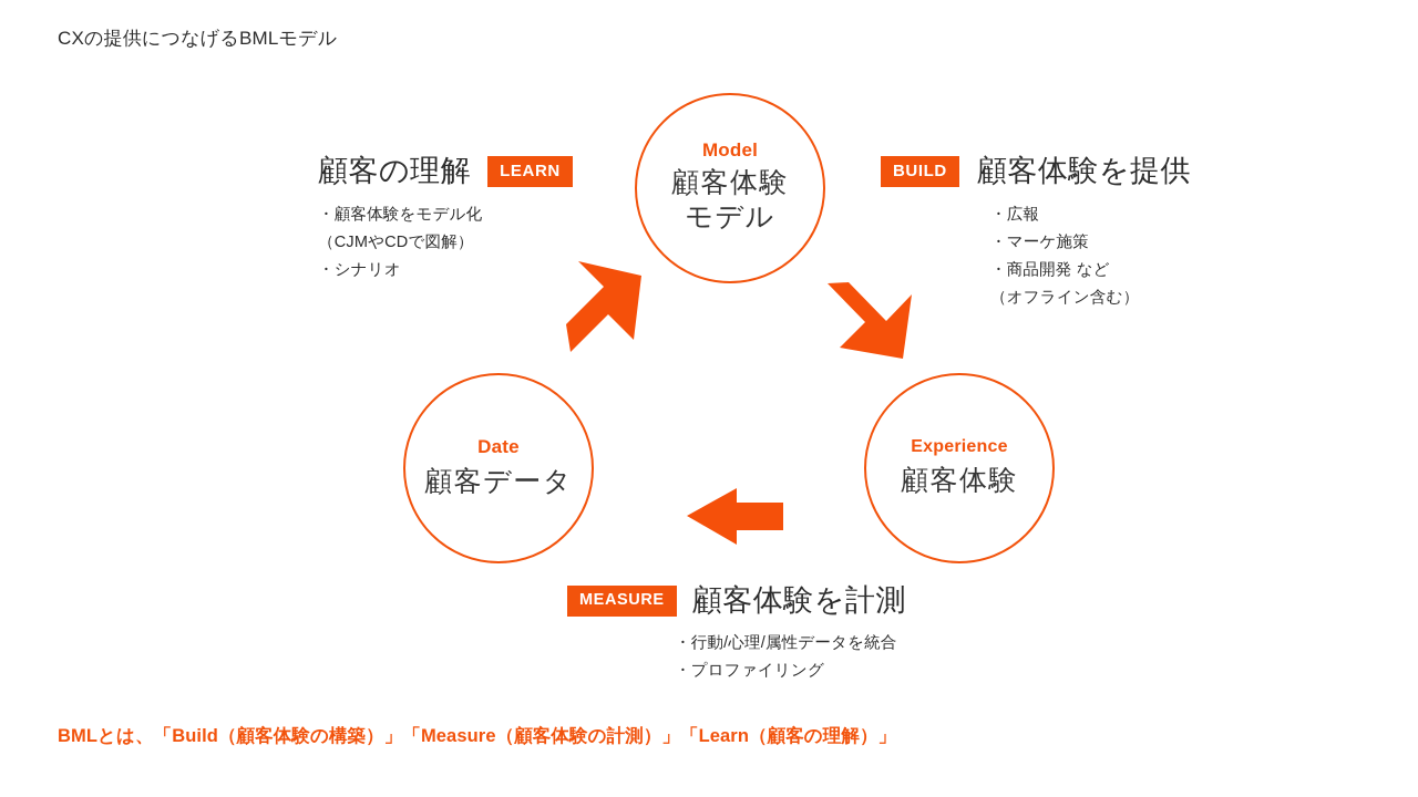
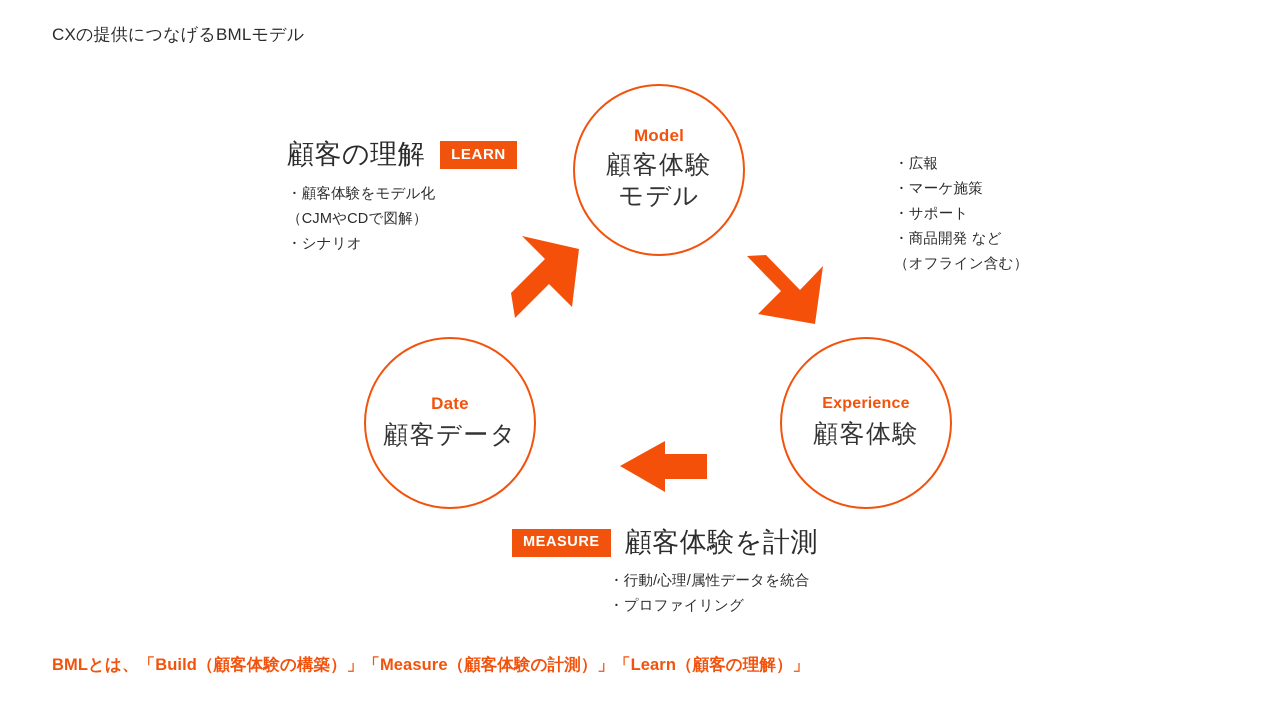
  CXの提供につなげるBMLモデル
  Model
  顧客体験
  モデル
  Experience
  顧客体験
  Date
  顧客データ
  顧客の理解
  LEARN
  ・顧客体験をモデル化
  （CJMやCDで図解）
  ・シナリオ
- BUILD
- 顧客体験を提供
  ・広報
  ・マーケ施策
+ ・サポート
  ・商品開発 など
  （オフライン含む）
  MEASURE
  顧客体験を計測
  ・行動/心理/属性データを統合
  ・プロファイリング
  BMLとは、「Build（顧客体験の構築）」「Measure（顧客体験の計測）」「Learn（顧客の理解）」
